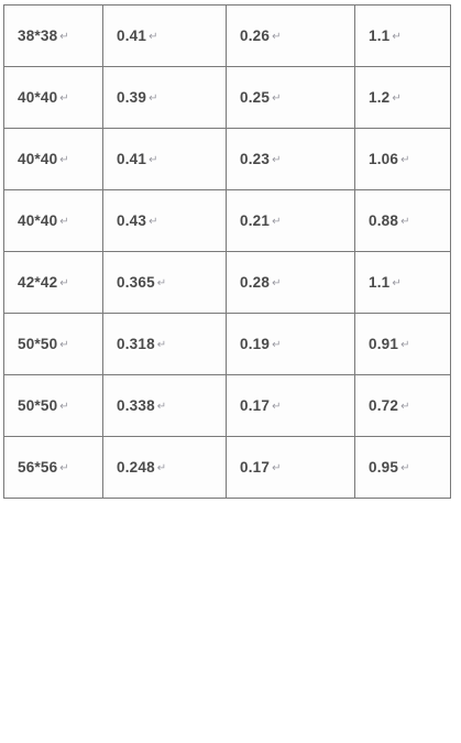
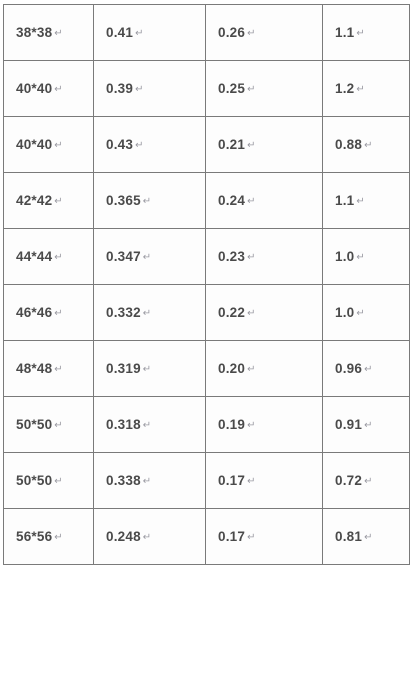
  38*38 ↵	0.41 ↵	0.26 ↵	1.1 ↵
  40*40 ↵	0.39 ↵	0.25 ↵	1.2 ↵
- 40*40 ↵	0.41 ↵	0.23 ↵	1.06 ↵
  40*40 ↵	0.43 ↵	0.21 ↵	0.88 ↵
- 42*42 ↵	0.365 ↵	0.28 ↵	1.1 ↵
+ 42*42 ↵	0.365 ↵	0.24 ↵	1.1 ↵
+ 44*44 ↵	0.347 ↵	0.23 ↵	1.0 ↵
+ 46*46 ↵	0.332 ↵	0.22 ↵	1.0 ↵
+ 48*48 ↵	0.319 ↵	0.20 ↵	0.96 ↵
  50*50 ↵	0.318 ↵	0.19 ↵	0.91 ↵
  50*50 ↵	0.338 ↵	0.17 ↵	0.72 ↵
- 56*56 ↵	0.248 ↵	0.17 ↵	0.95 ↵
+ 56*56 ↵	0.248 ↵	0.17 ↵	0.81 ↵
